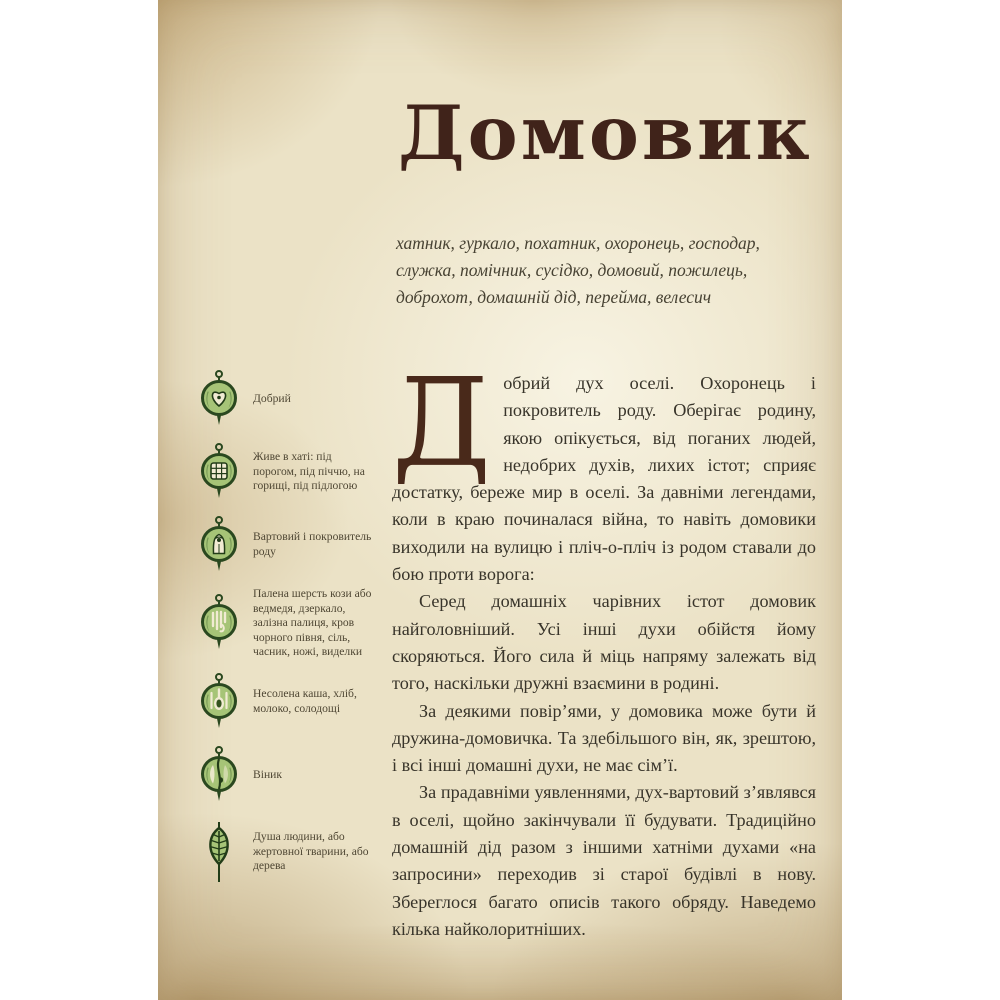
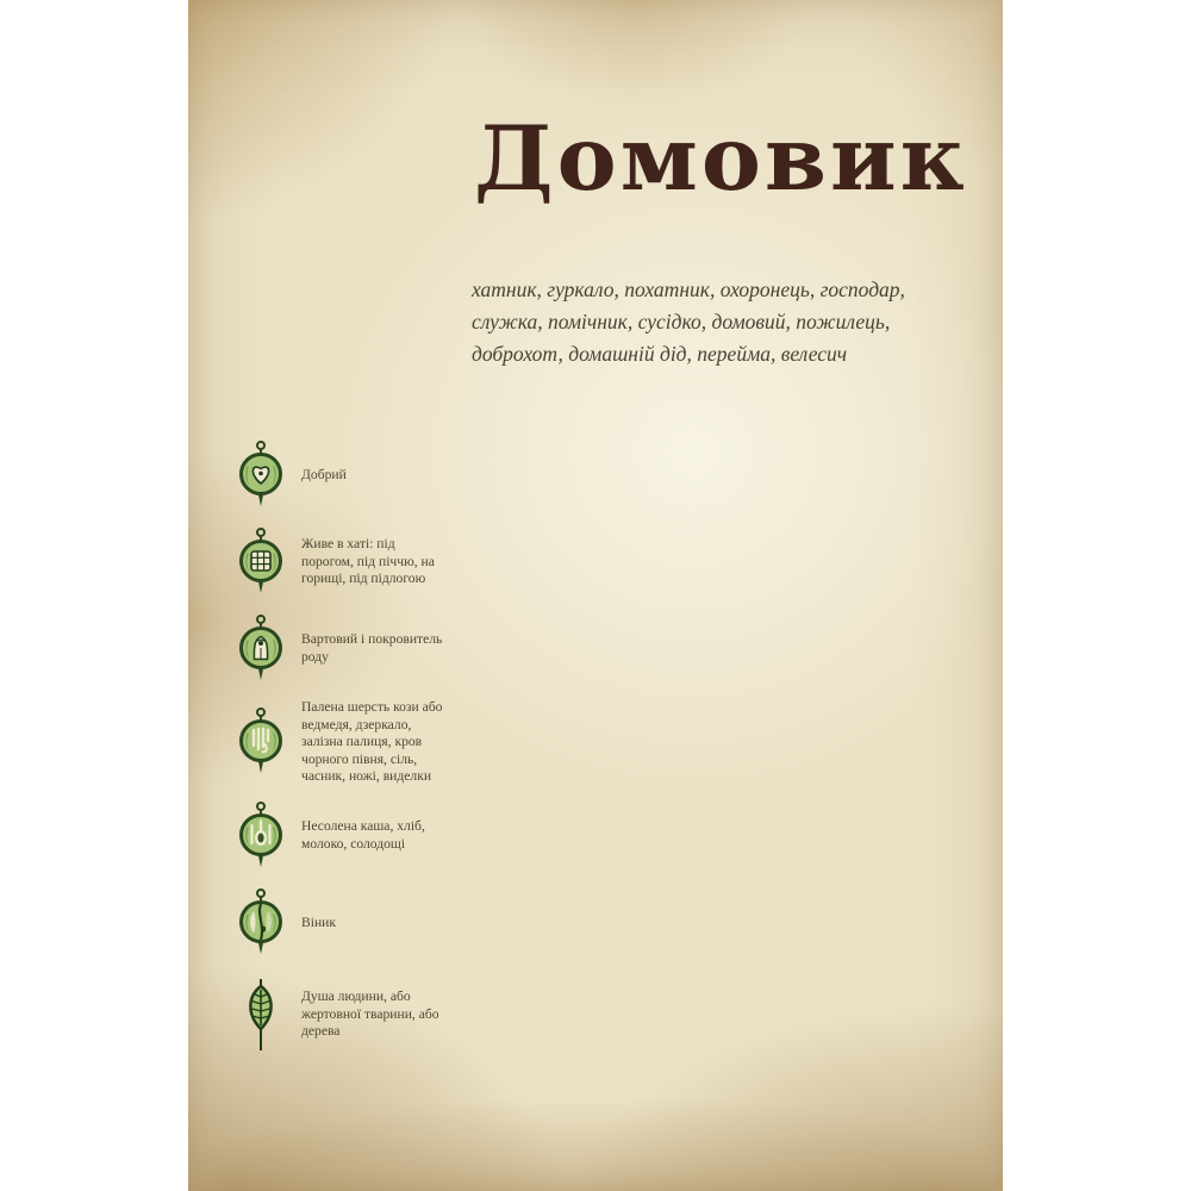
  Домовик
  хатник, гуркало, похатник, охоронець, господар, служка, помічник, сусідко, домовий, пожилець, доброхот, домашній дід, перейма, велесич
  Добрий
  Живе в хаті: під порогом, під піччю, на горищі, під підлогою
  Вартовий і покровитель роду
  Палена шерсть кози або ведмедя, дзеркало, залізна палиця, кров чорного півня, сіль, часник, ножі, виделки
  Несолена каша, хліб, молоко, солодощі
  Віник
  Душа людини, або жертовної тварини, або дерева
- Д
- обрий дух оселі. Охоронець і покровитель роду. Оберігає родину, якою опікується, від поганих людей, недобрих духів, лихих істот; сприяє достатку, береже мир в оселі. За давніми легендами, коли в краю починалася війна, то навіть домовики виходили на вулицю і пліч-о-пліч із родом ставали до бою проти ворога:
- Серед домашніх чарівних істот домовик найголовніший. Усі інші духи обійстя йому скоряються. Його сила й міць напряму залежать від того, наскільки дружні взаємини в родині.
- За деякими повір’ями, у домовика може бути й дружина-домовичка. Та здебільшого він, як, зрештою, і всі інші домашні духи, не має сім’ї.
- За прадавніми уявленнями, дух-вартовий з’являвся в оселі, щойно закінчували її будувати. Традиційно домашній дід разом з іншими хатніми духами «на запросини» переходив зі старої будівлі в нову. Збереглося багато описів такого обряду. Наведемо кілька найколоритніших.
